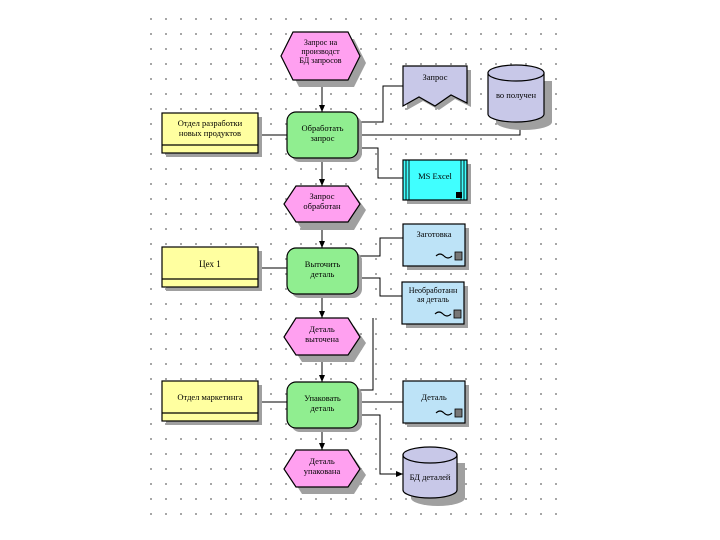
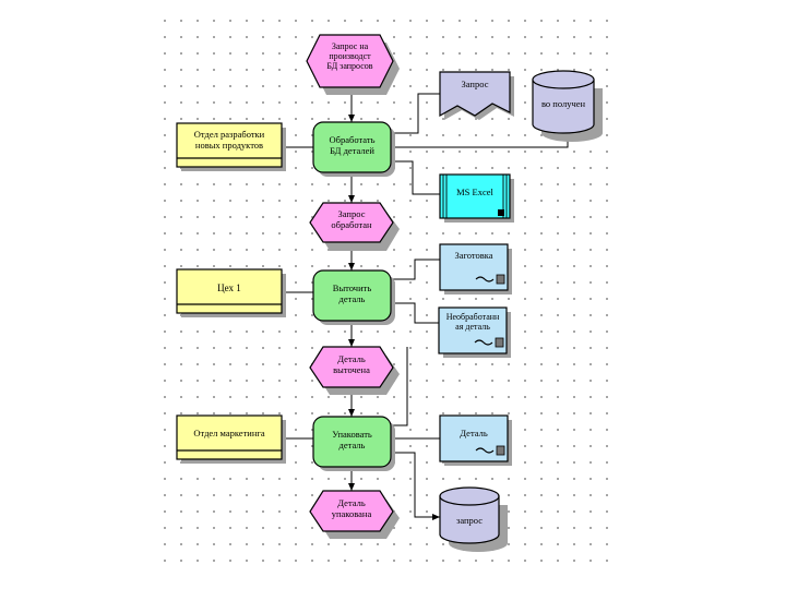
  Запрос на
  производст
  БД запросов
  Обработать
- запрос
+ БД деталей
  Отдел разработки
  новых продуктов
  Запрос
  во получен
  MS Excel
  Запрос
  обработан
  Выточить
  деталь
  Цех 1
  Заготовка
  Необработанн
  ая деталь
  Деталь
  выточена
  Упаковать
  деталь
  Отдел маркетинга
  Деталь
  Деталь
  упакована
- БД деталей
+ запрос
